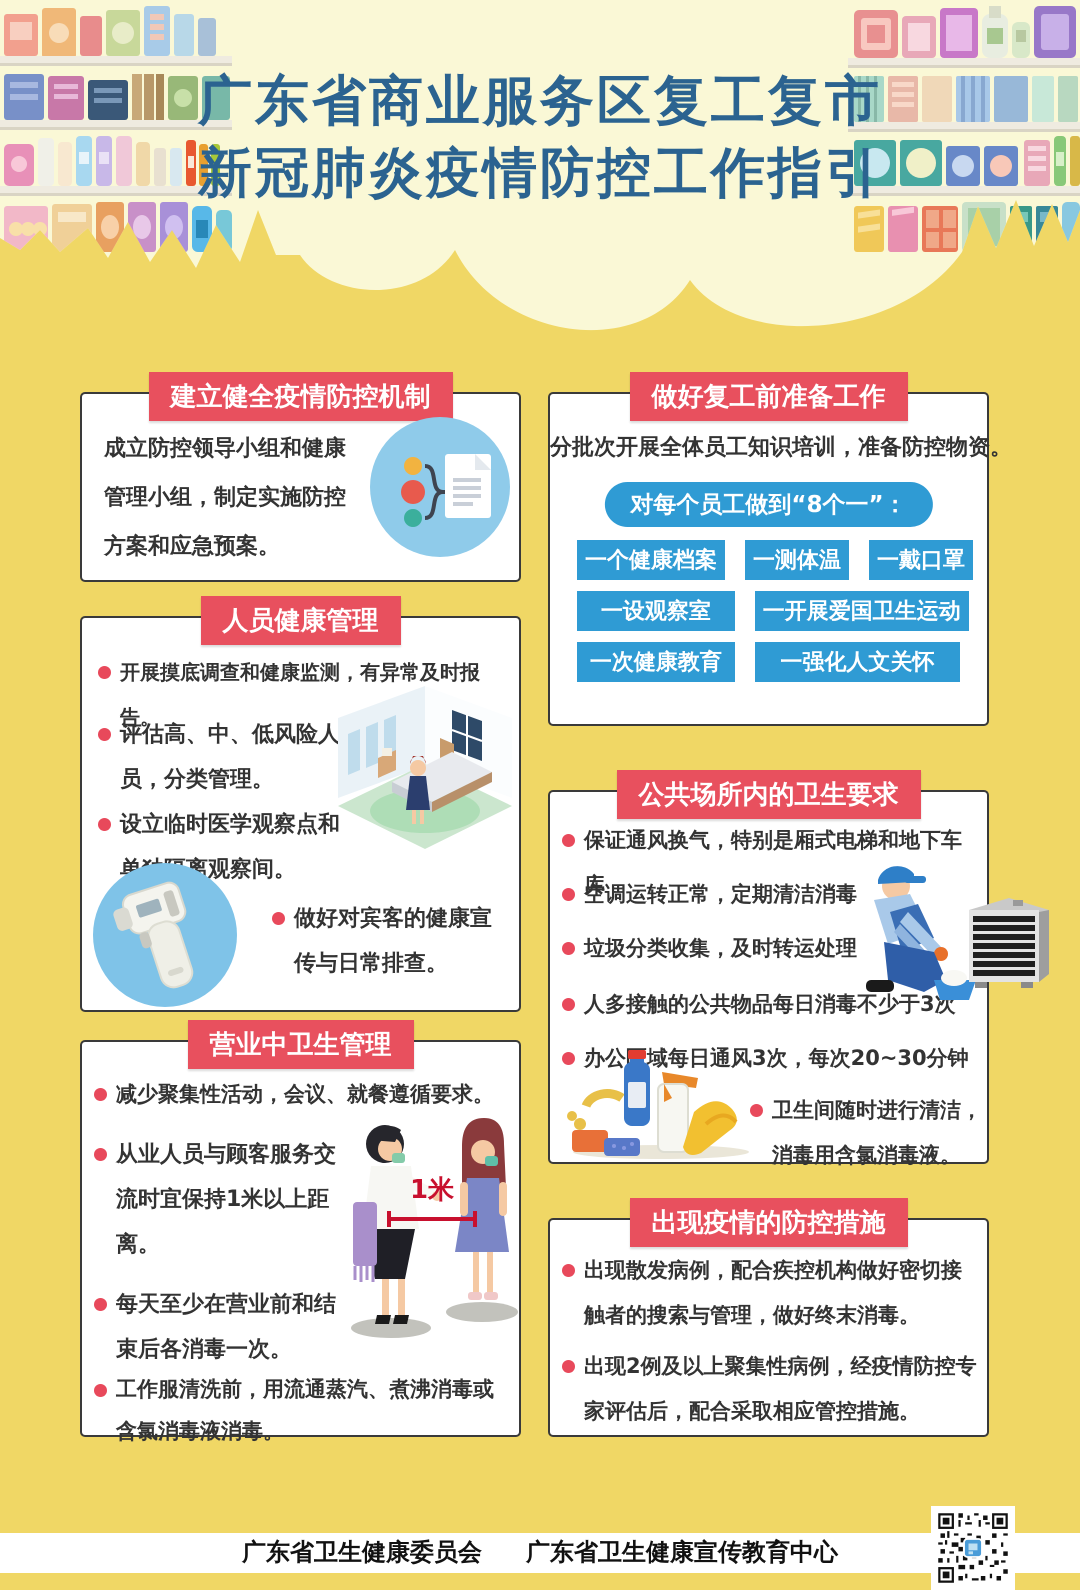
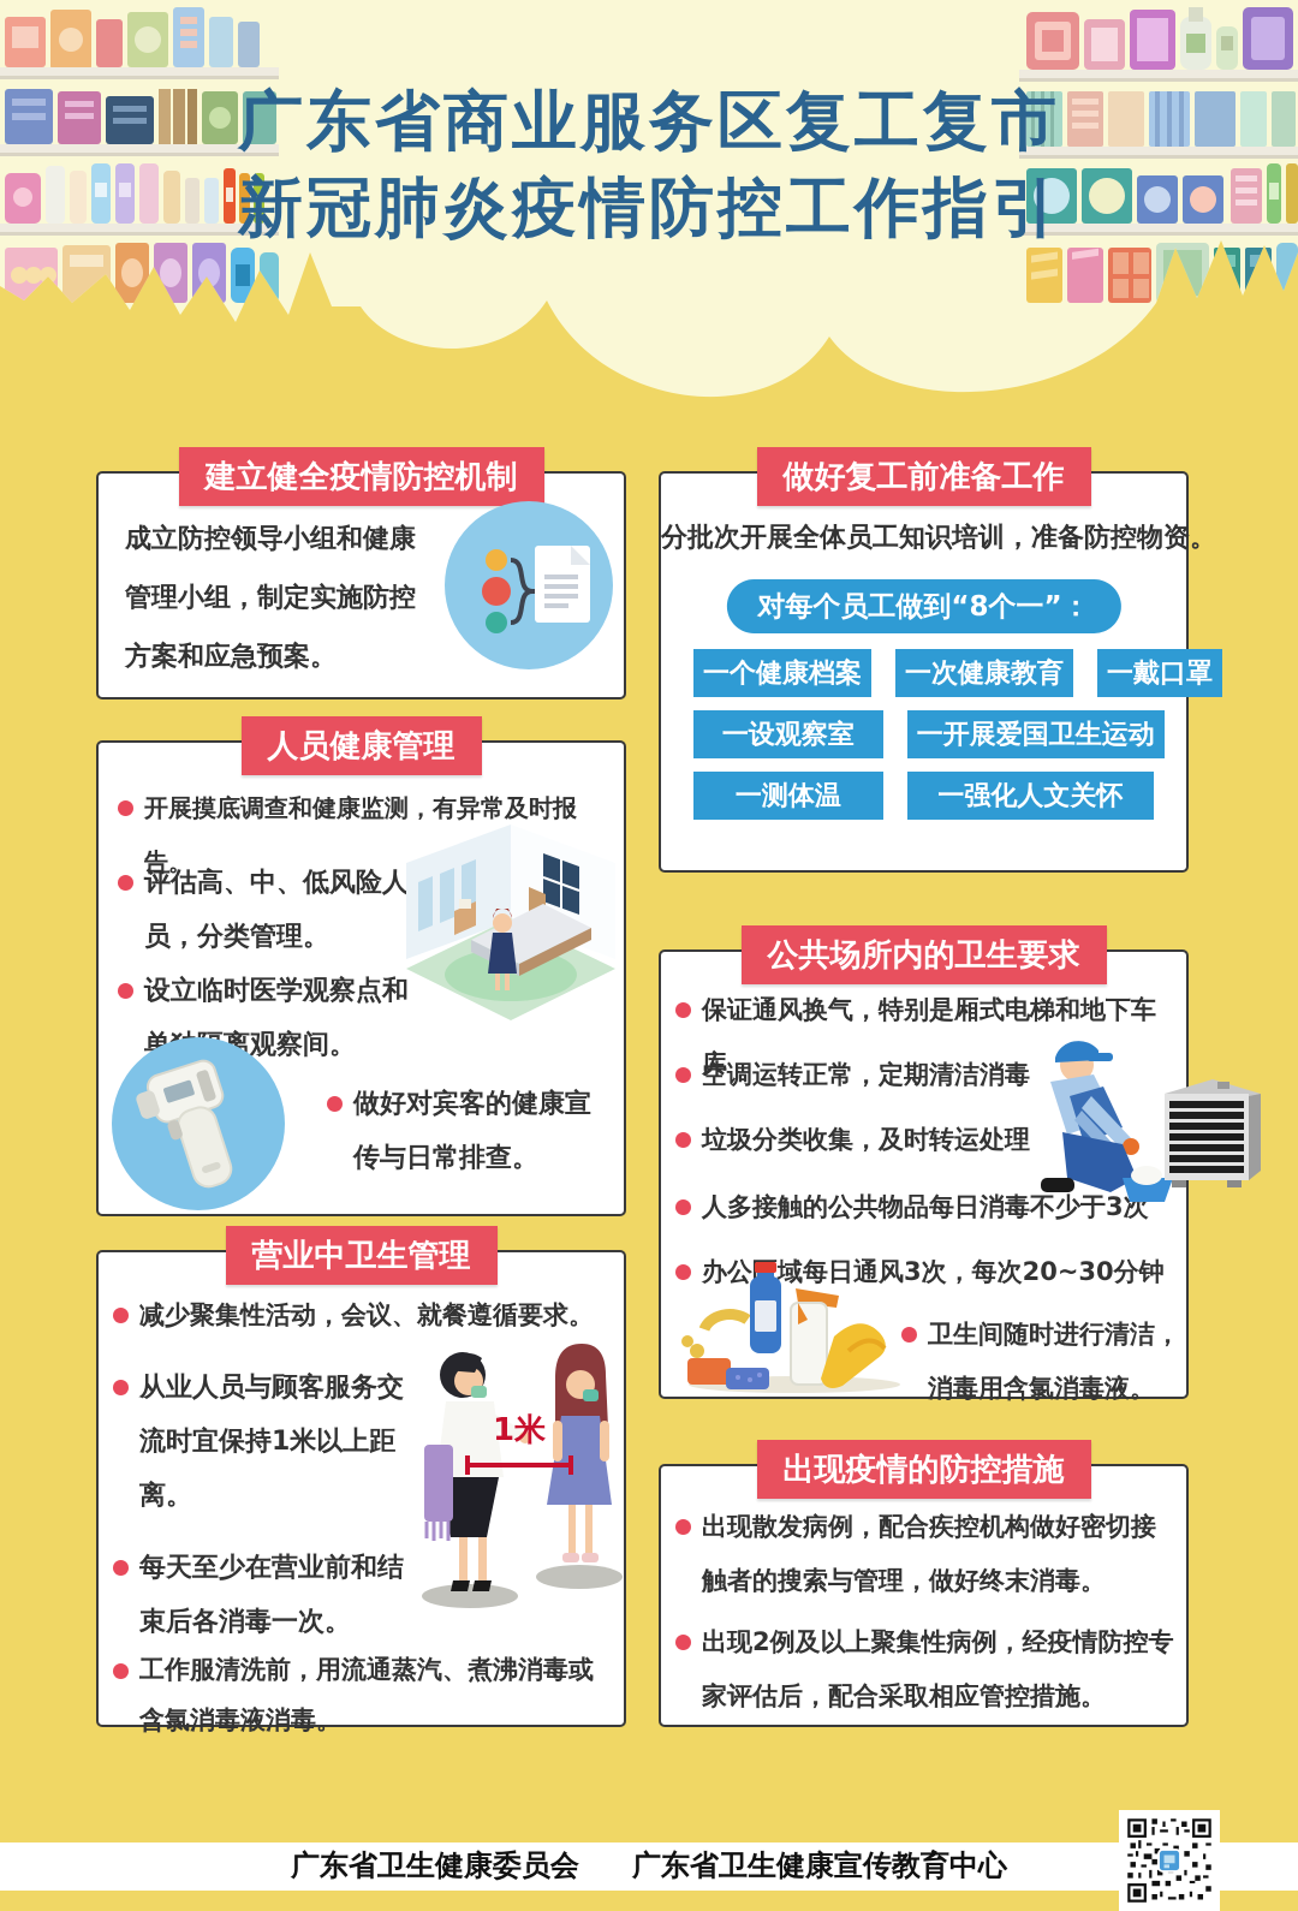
  广东省商业服务区复工复市
  新冠肺炎疫情防控工作指引
  建立健全疫情防控机制
  成立防控领导小组和健康管理小组，制定实施防控方案和应急预案。
  做好复工前准备工作
  分批次开展全体员工知识培训，准备防控物资。
  对每个员工做到“8个一”：
  一个健康档案
- 一测体温
+ 一次健康教育
  一戴口罩
  一设观察室
  一开展爱国卫生运动
- 一次健康教育
+ 一测体温
  一强化人文关怀
  人员健康管理
  开展摸底调查和健康监测，有异常及时报告。
  评估高、中、低风险人员，分类管理。
  设立临时医学观察点和单离观察间。
  做好对宾客的健康宣传与日常排查。
  公共场所内的卫生要求
  保证通风换气，特别是厢式电梯和地下车库
  空调运转正常，定期清洁消毒
  垃圾分类收集，及时转运处理
  人多接触的公共物品每日消毒不少于3次
  办公域每日通风3次，每次20~30分钟
  卫生间随时进行清洁，消毒用含氯消毒液。
  营业中卫生管理
  减少聚集性活动，会议、就餐遵循要求。
  从业人员与顾客服务交流时宜保持1米以上距离。
  每天至少在营业前和结束后各消毒一次。
  工作服清洗前，用流通蒸汽、煮沸消毒或含氯消毒液消毒。
  1米
  出现疫情的防控措施
  出现散发病例，配合疾控机构做好密切接触者的搜索与管理，做好终末消毒。
  出现2例及以上聚集性病例，经疫情防控专家评估后，配合采取相应管控措施。
  广东省卫生健康委员会
  广东省卫生健康宣传教育中心
